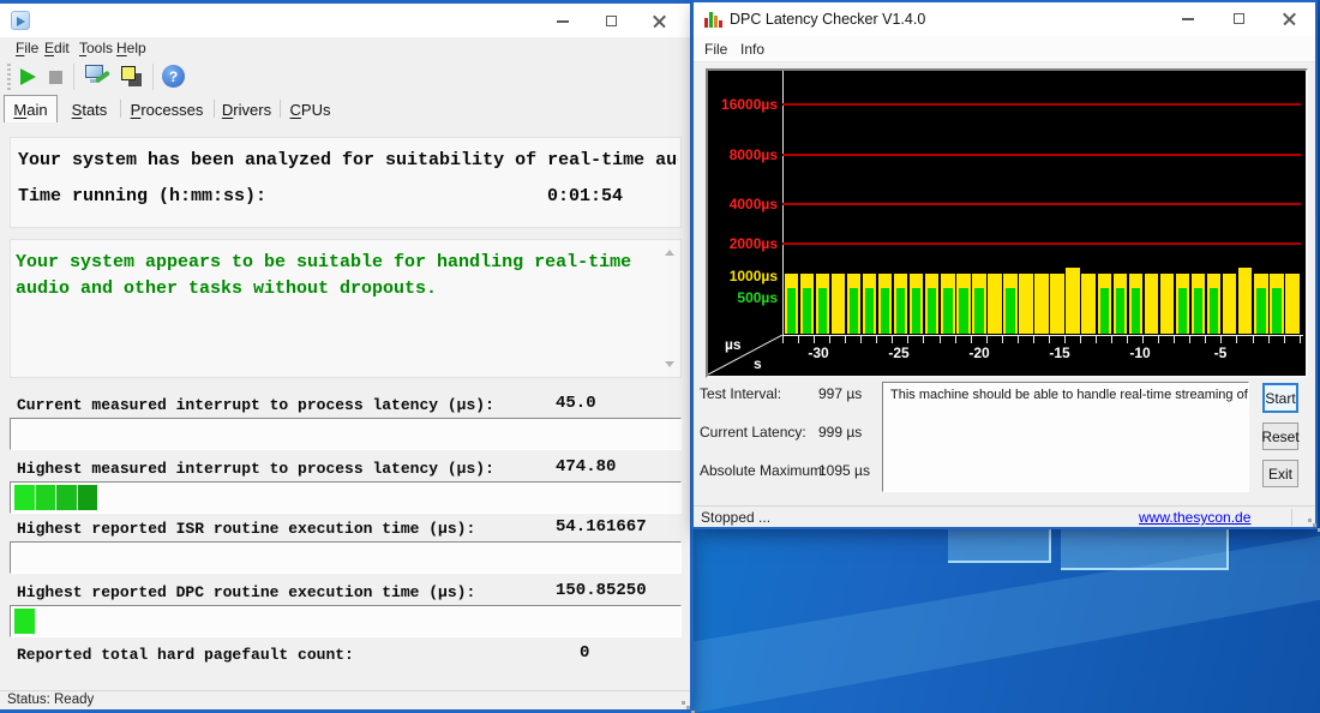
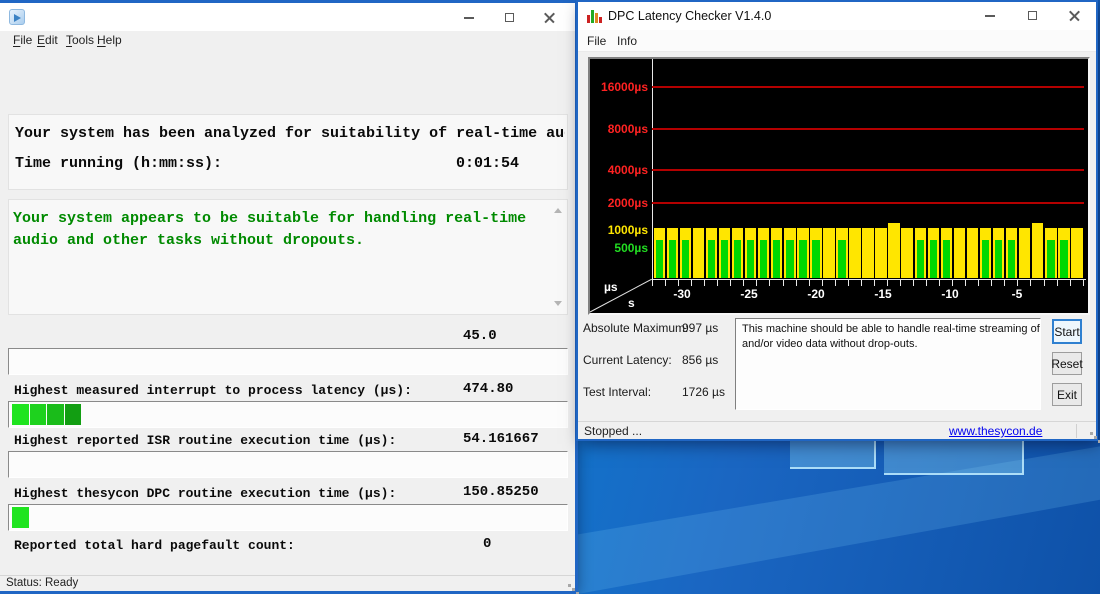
  File
  Edit
  Tools
  Help
- ?
- Main
- Stats
- Processes
- Drivers
- CPUs
  Your system has been analyzed for suitability of real-time au
  Time running (h:mm:ss):
  0:01:54
  Your system appears to be suitable for handling real-time audio and other tasks without dropouts.
- Current measured interrupt to process latency (µs):
  45.0
  Highest measured interrupt to process latency (µs):
  474.80
  Highest reported ISR routine execution time (µs):
  54.161667
- Highest reported DPC routine execution time (µs):
+ Highest thesycon DPC routine execution time (µs):
  150.85250
  Reported total hard pagefault count:
  0
  Status: Ready
  DPC Latency Checker V1.4.0
  File
  Info
  µs
  s
  16000µs
  8000µs
  4000µs
  2000µs
  1000µs
  500µs
  -30
  -25
  -20
  -15
  -10
  -5
- Test Interval:
+ Absolute Maximum:
  997 µs
  Current Latency:
- 999 µs
+ 856 µs
- Absolute Maximum:
+ Test Interval:
- 1095 µs
+ 1726 µs
  This machine should be able to handle real-time streaming of
+ and/or video data without drop-outs.
  Start
  Reset
  Exit
  Stopped ...
  www.thesycon.de
